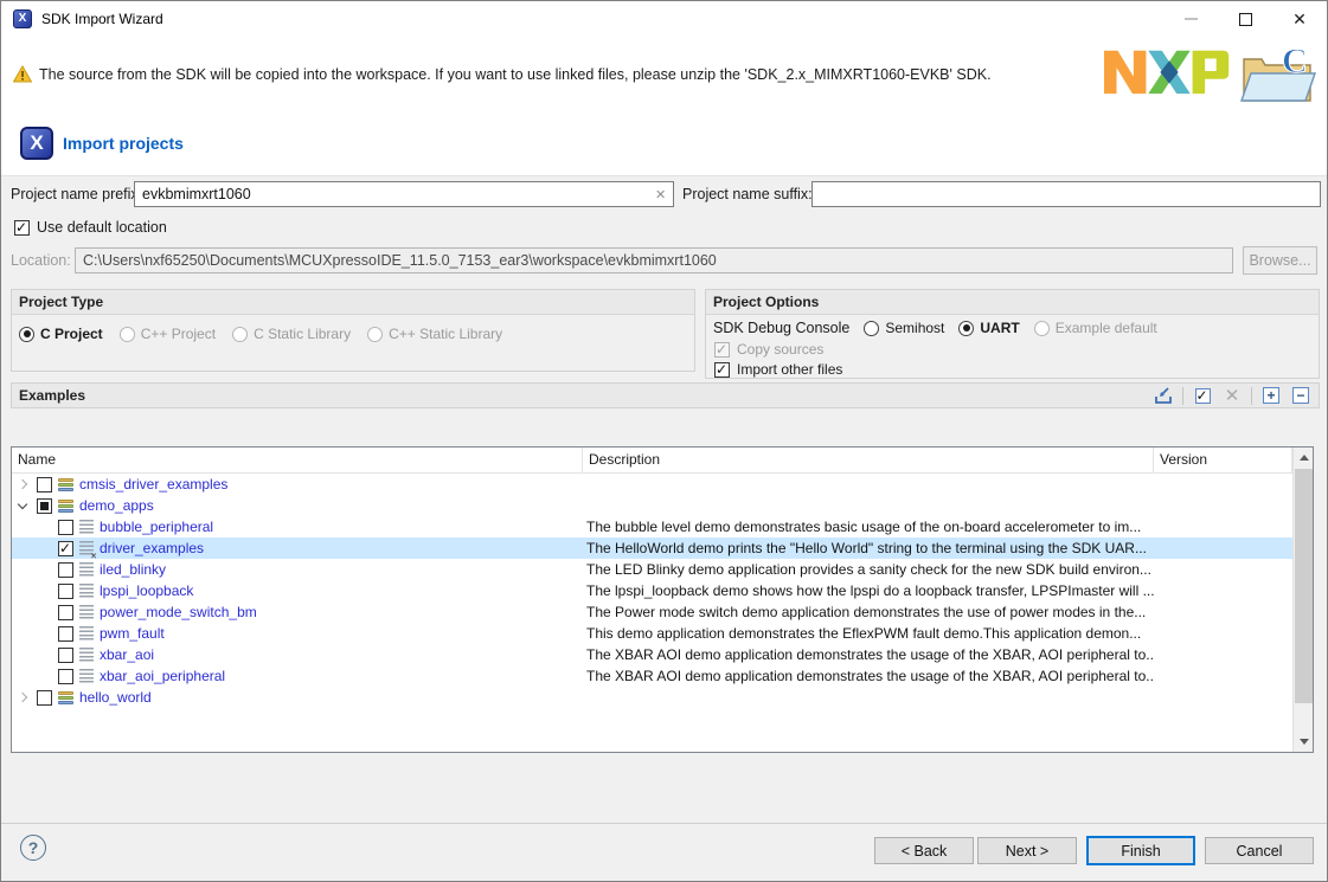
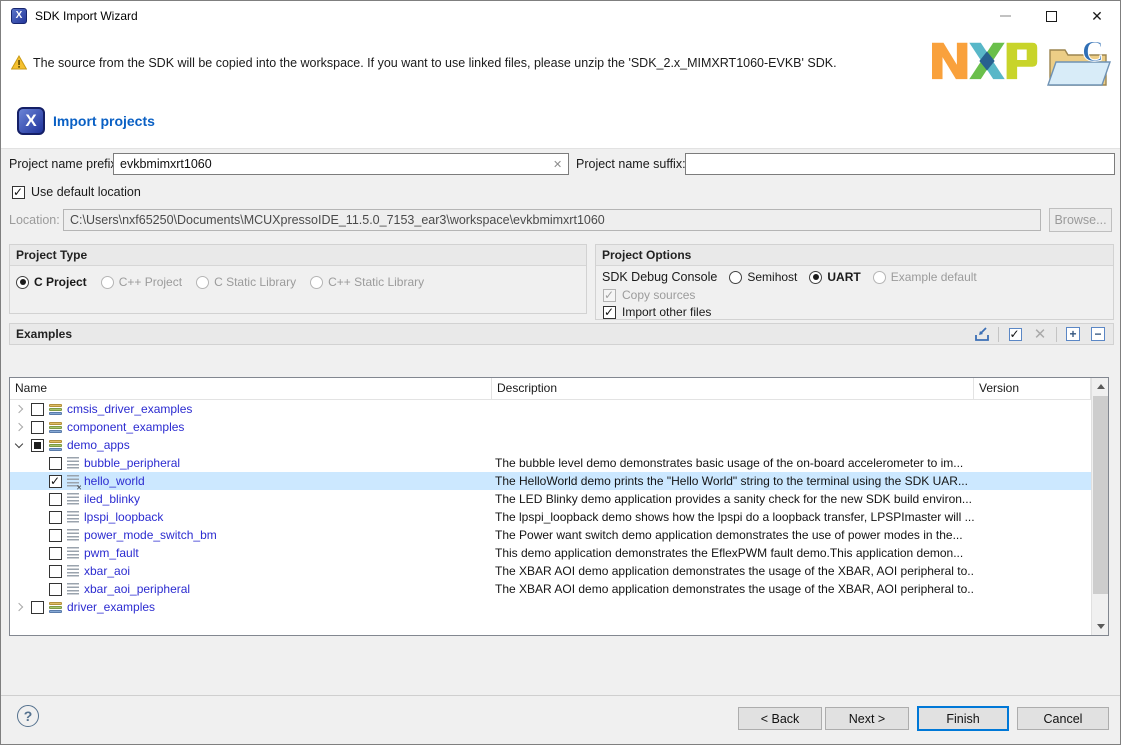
  X
  SDK Import Wizard
  ✕
  The source from the SDK will be copied into the workspace. If you want to use linked files, please unzip the 'SDK_2.x_MIMXRT1060-EVKB' SDK.
  C
  X
  Import projects
  Project name prefi
  evkbmimxrt1060
  ✕
  Project name suffix:
  Use default location
  Location:
  C:\Users\nxf65250\Documents\MCUXpressoIDE_11.5.0_7153_ear3\workspace\evkbmimxrt1060
  Browse...
  Project Type
  C Project
  C++ Project
  C Static Library
  C++ Static Library
  Project Options
  SDK Debug Console
  Semihost
  UART
  Example default
  Copy sources
  Import other files
  Examples
  ✕
  +
  −
  Name
  Description
  Version
  cmsis_driver_examples
+ component_examples
  demo_apps
  bubble_peripheral
  The bubble level demo demonstrates basic usage of the on-board accelerometer to im...
- driver_examples
+ hello_world
  The HelloWorld demo prints the "Hello World" string to the terminal using the SDK UAR...
  iled_blinky
  The LED Blinky demo application provides a sanity check for the new SDK build environ...
  lpspi_loopback
  The lpspi_loopback demo shows how the lpspi do a loopback transfer, LPSPImaster will ...
  power_mode_switch_bm
- The Power mode switch demo application demonstrates the use of power modes in the...
+ The Power want switch demo application demonstrates the use of power modes in the...
  pwm_fault
  This demo application demonstrates the EflexPWM fault demo.This application demon...
  xbar_aoi
  The XBAR AOI demo application demonstrates the usage of the XBAR, AOI peripheral to..
  xbar_aoi_peripheral
  The XBAR AOI demo application demonstrates the usage of the XBAR, AOI peripheral to..
- hello_world
+ driver_examples
  ?
  < Back
  Next >
  Finish
  Cancel
